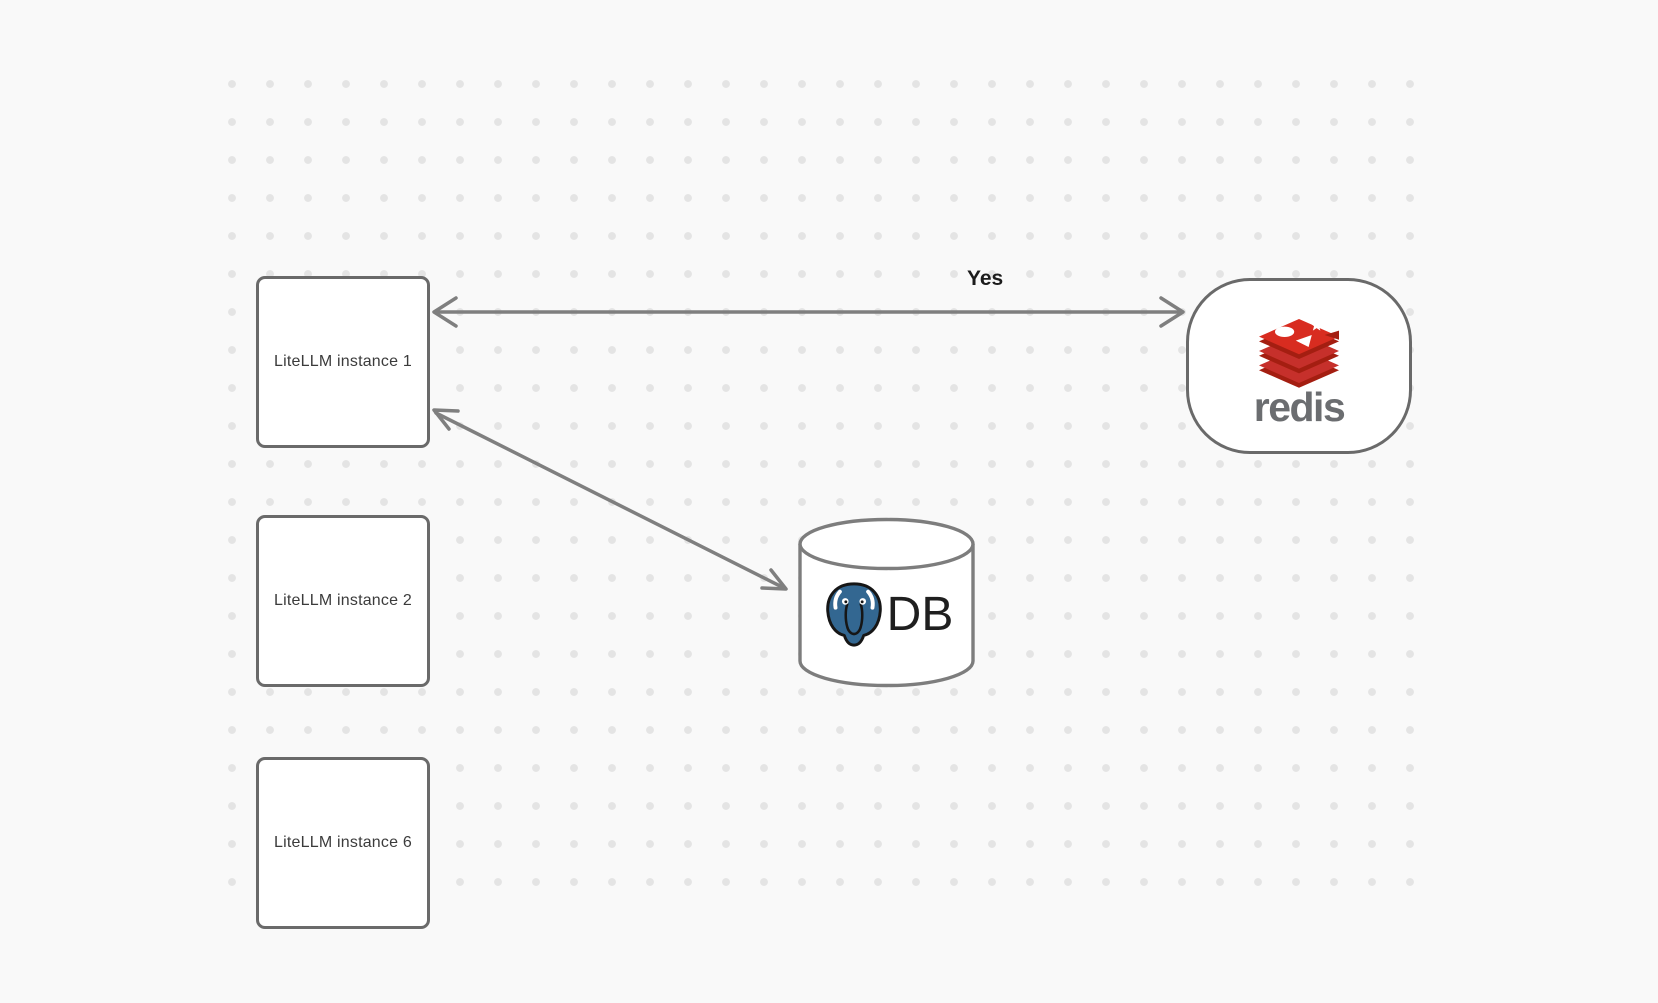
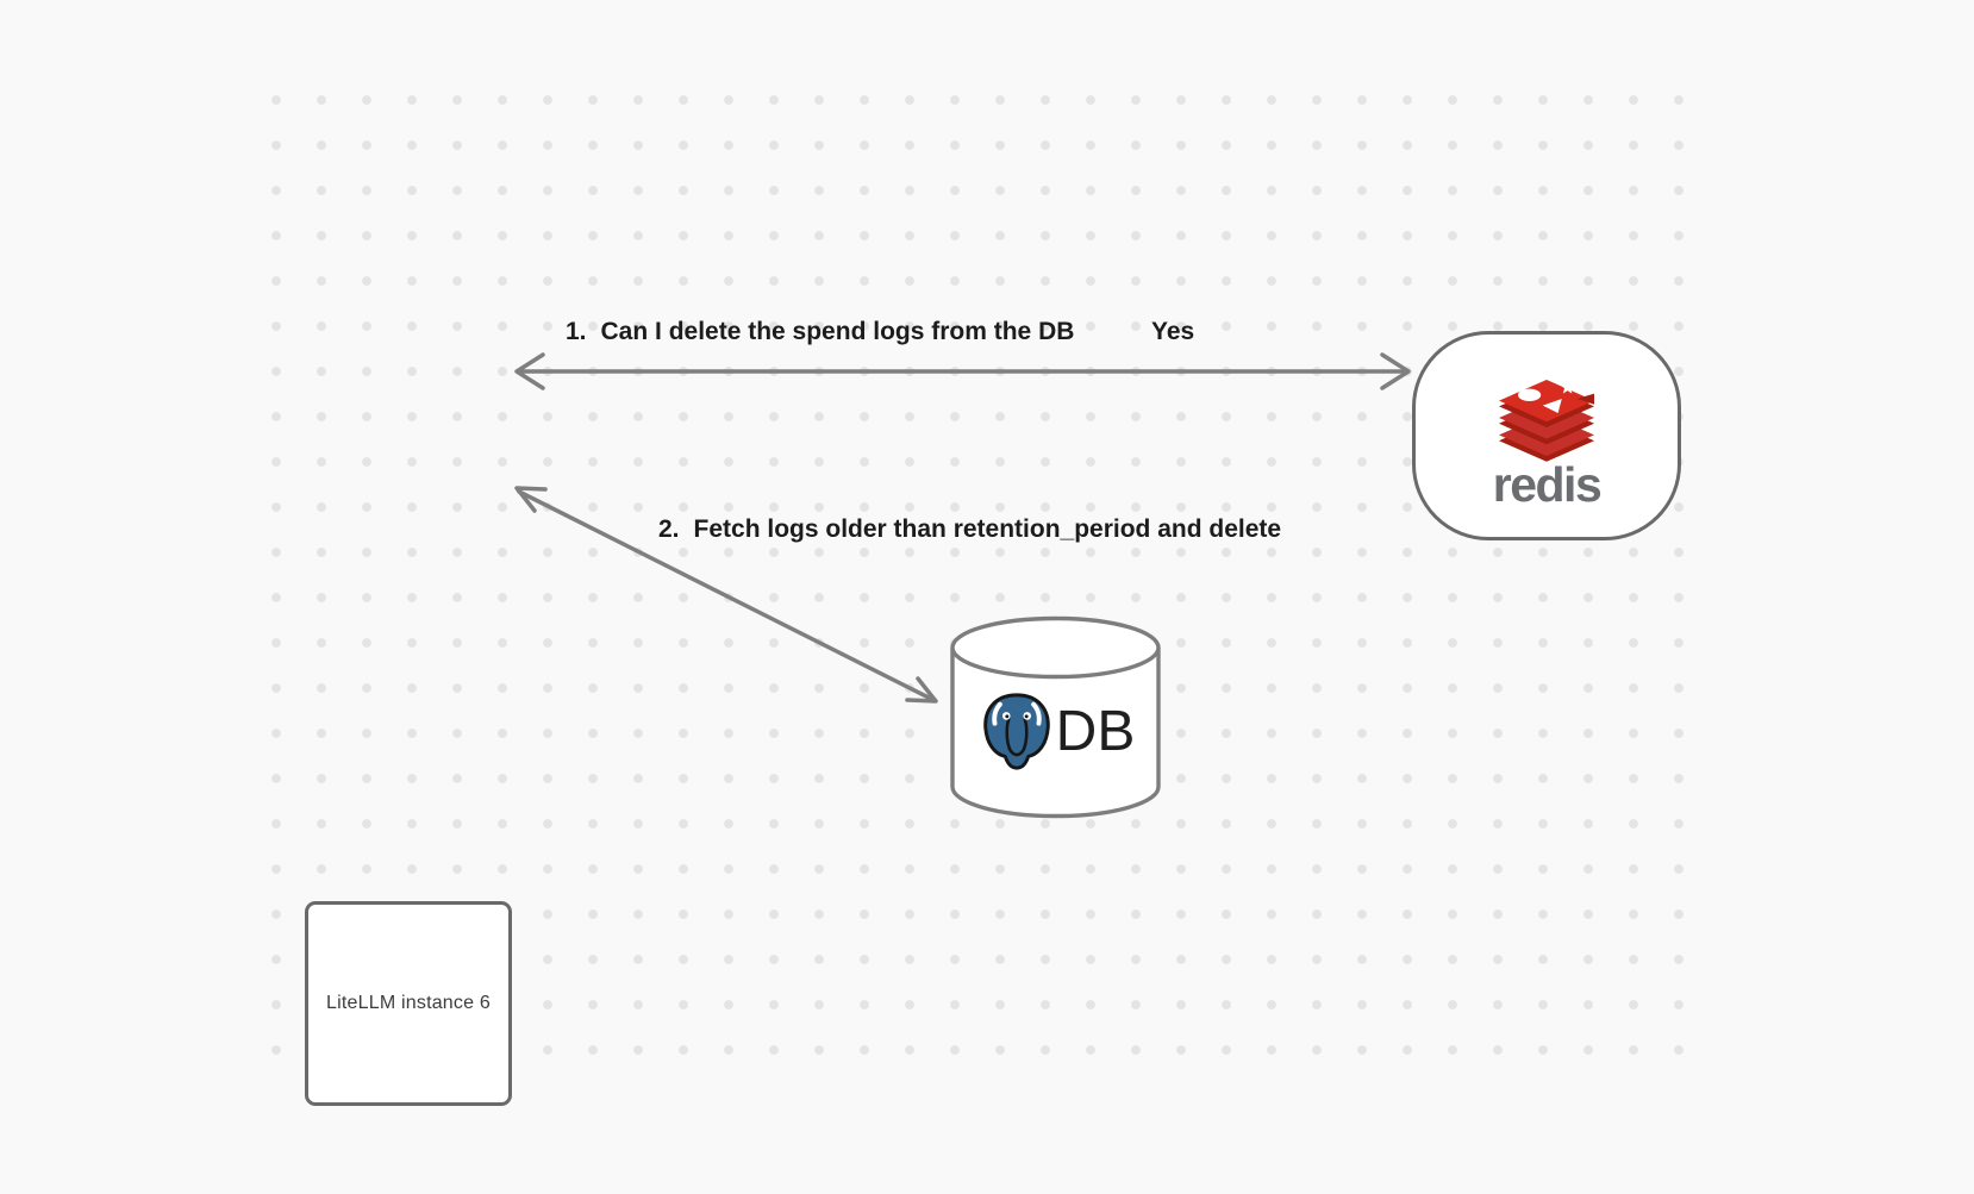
- LiteLLM instance 1
- LiteLLM instance 2
  LiteLLM instance 6
  redis
  DB
+ 1. Can I delete the spend logs from the DB
  Yes
+ 2. Fetch logs older than retention_period and delete
